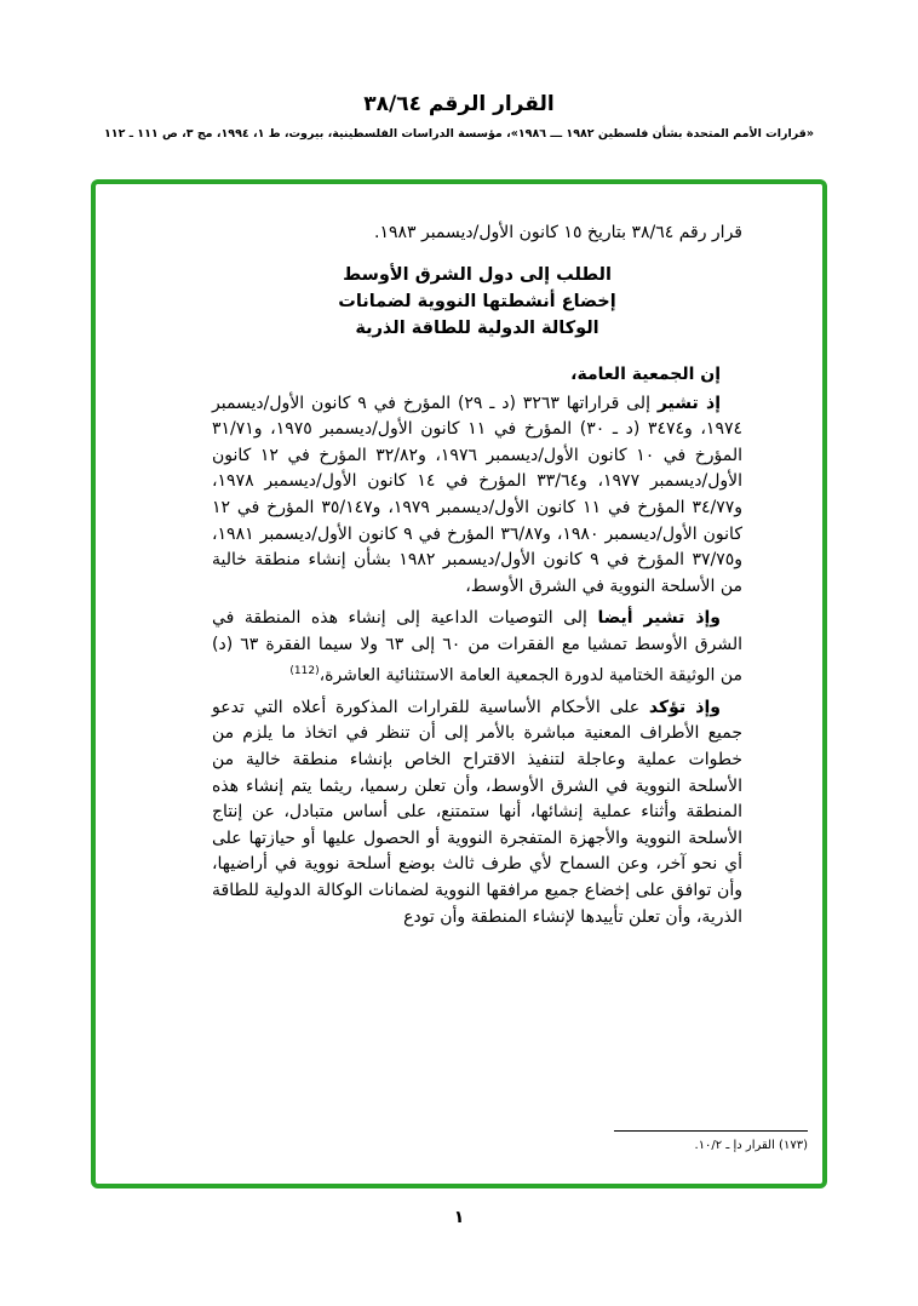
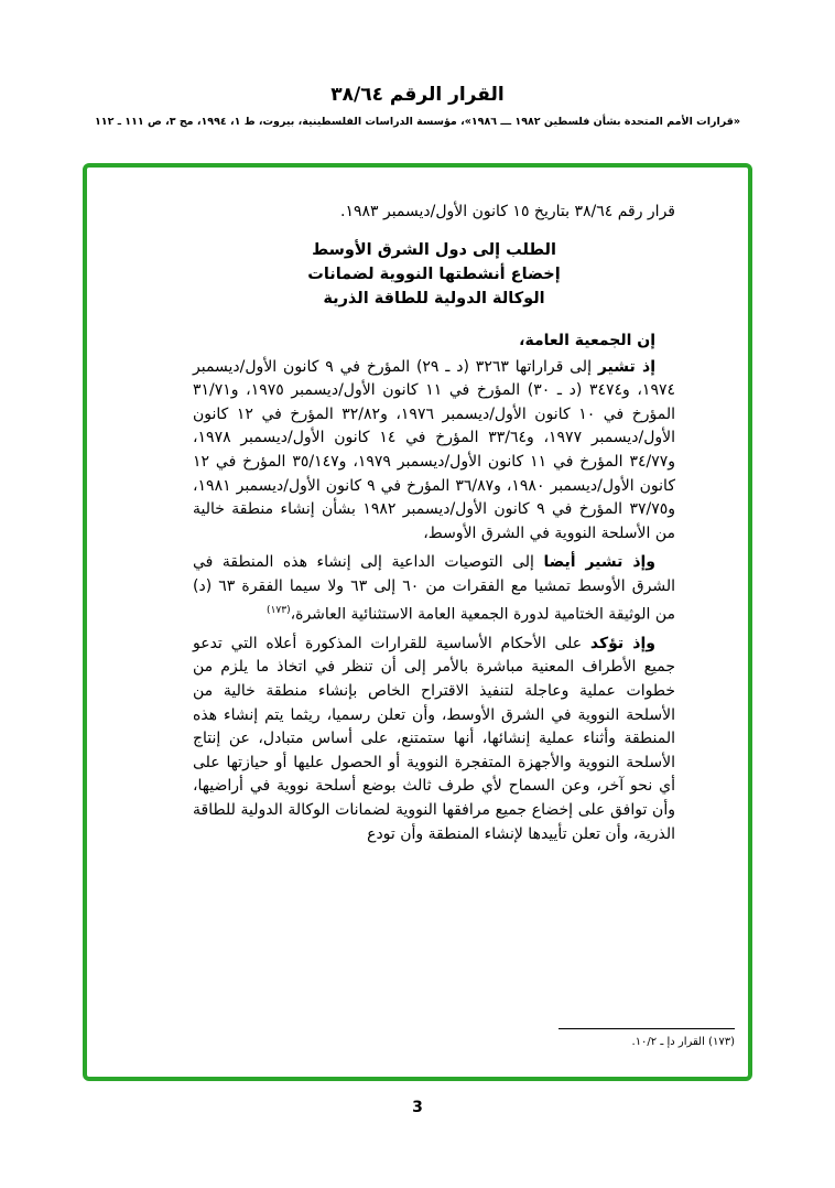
  القرار الرقم ٣٨/٦٤
  «قرارات الأمم المتحدة بشأن فلسطين ١٩٨٢ ـــ ١٩٨٦»، مؤسسة الدراسات الفلسطينية، بيروت، ط ١، ١٩٩٤، مج ٣، ص ١١١ ـ ١١٢
  قرار رقم ٣٨/٦٤ بتاريخ ١٥ كانون الأول/ديسمبر ١٩٨٣.
  الطلب إلى دول الشرق الأوسط
  إخضاع أنشطتها النووية لضمانات
  الوكالة الدولية للطاقة الذرية
  إن الجمعية العامة،
  إذ تشير إلى قراراتها ٣٢٦٣ (د ـ ٢٩) المؤرخ في ٩ كانون الأول/ديسمبر ١٩٧٤، و٣٤٧٤ (د ـ ٣٠) المؤرخ في ١١ كانون الأول/ديسمبر ١٩٧٥، و٣١/٧١ المؤرخ في ١٠ كانون الأول/ديسمبر ١٩٧٦، و٣٢/٨٢ المؤرخ في ١٢ كانون الأول/ديسمبر ١٩٧٧، و٣٣/٦٤ المؤرخ في ١٤ كانون الأول/ديسمبر ١٩٧٨، و٣٤/٧٧ المؤرخ في ١١ كانون الأول/ديسمبر ١٩٧٩، و٣٥/١٤٧ المؤرخ في ١٢ كانون الأول/ديسمبر ١٩٨٠، و٣٦/٨٧ المؤرخ في ٩ كانون الأول/ديسمبر ١٩٨١، و٣٧/٧٥ المؤرخ في ٩ كانون الأول/ديسمبر ١٩٨٢ بشأن إنشاء منطقة خالية من الأسلحة النووية في الشرق الأوسط،
- وإذ تشير أيضا إلى التوصيات الداعية إلى إنشاء هذه المنطقة في الشرق الأوسط تمشيا مع الفقرات من ٦٠ إلى ٦٣ ولا سيما الفقرة ٦٣ (د) من الوثيقة الختامية لدورة الجمعية العامة الاستثنائية العاشرة،(112)
+ وإذ تشير أيضا إلى التوصيات الداعية إلى إنشاء هذه المنطقة في الشرق الأوسط تمشيا مع الفقرات من ٦٠ إلى ٦٣ ولا سيما الفقرة ٦٣ (د) من الوثيقة الختامية لدورة الجمعية العامة الاستثنائية العاشرة،(١٧٣)
  وإذ تؤكد على الأحكام الأساسية للقرارات المذكورة أعلاه التي تدعو جميع الأطراف المعنية مباشرة بالأمر إلى أن تنظر في اتخاذ ما يلزم من خطوات عملية وعاجلة لتنفيذ الاقتراح الخاص بإنشاء منطقة خالية من الأسلحة النووية في الشرق الأوسط، وأن تعلن رسميا، ريثما يتم إنشاء هذه المنطقة وأثناء عملية إنشائها، أنها ستمتنع، على أساس متبادل، عن إنتاج الأسلحة النووية والأجهزة المتفجرة النووية أو الحصول عليها أو حيازتها على أي نحو آخر، وعن السماح لأي طرف ثالث بوضع أسلحة نووية في أراضيها، وأن توافق على إخضاع جميع مرافقها النووية لضمانات الوكالة الدولية للطاقة الذرية، وأن تعلن تأييدها لإنشاء المنطقة وأن تودع
  (١٧٣) القرار دإ ـ ١٠/٢.
- ١
+ 3
